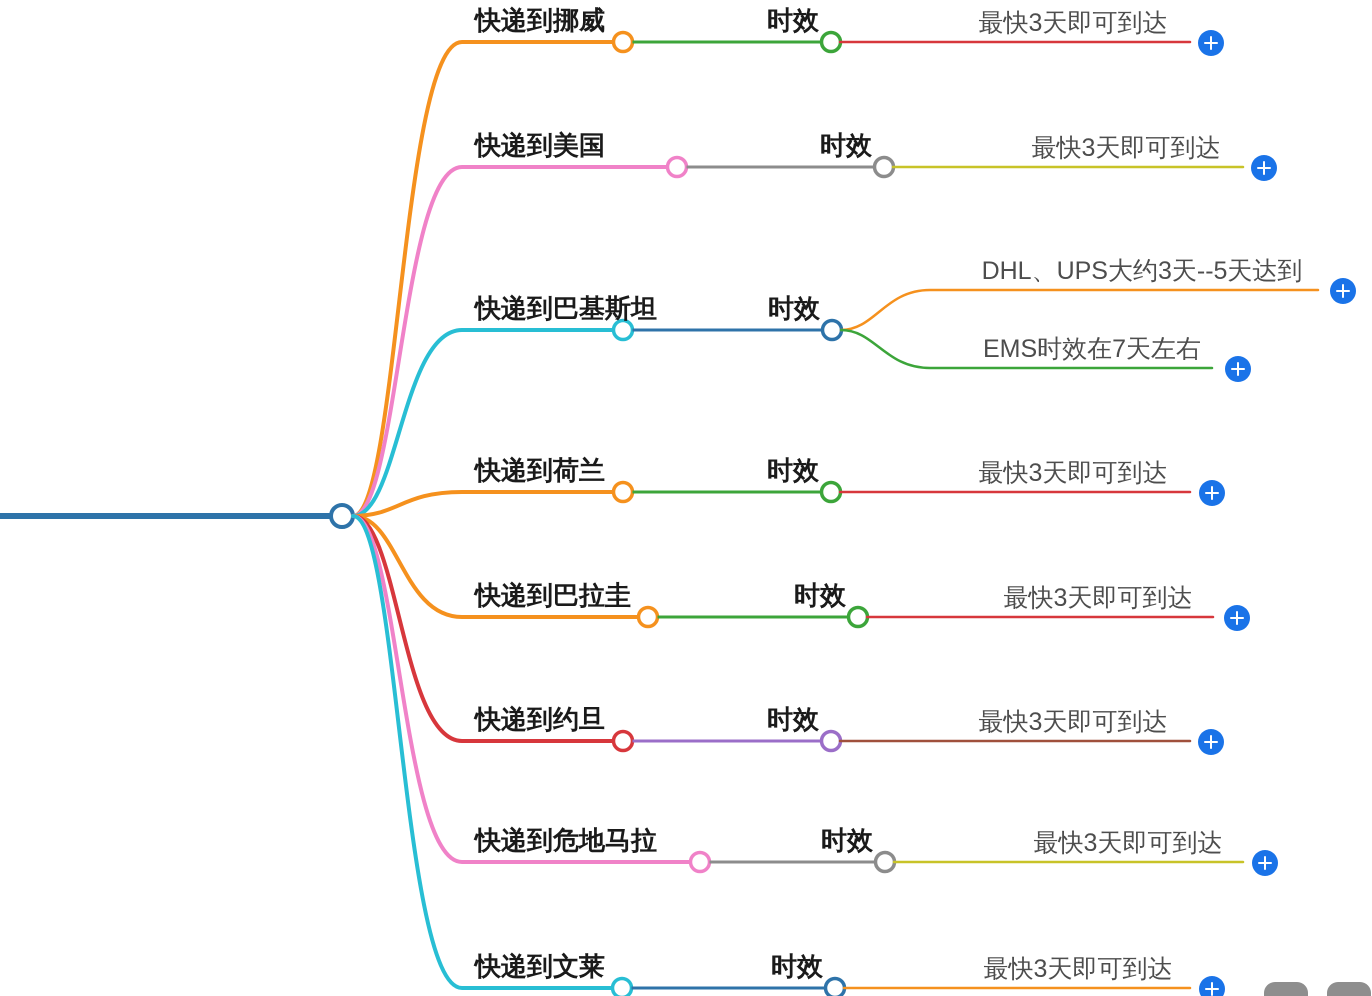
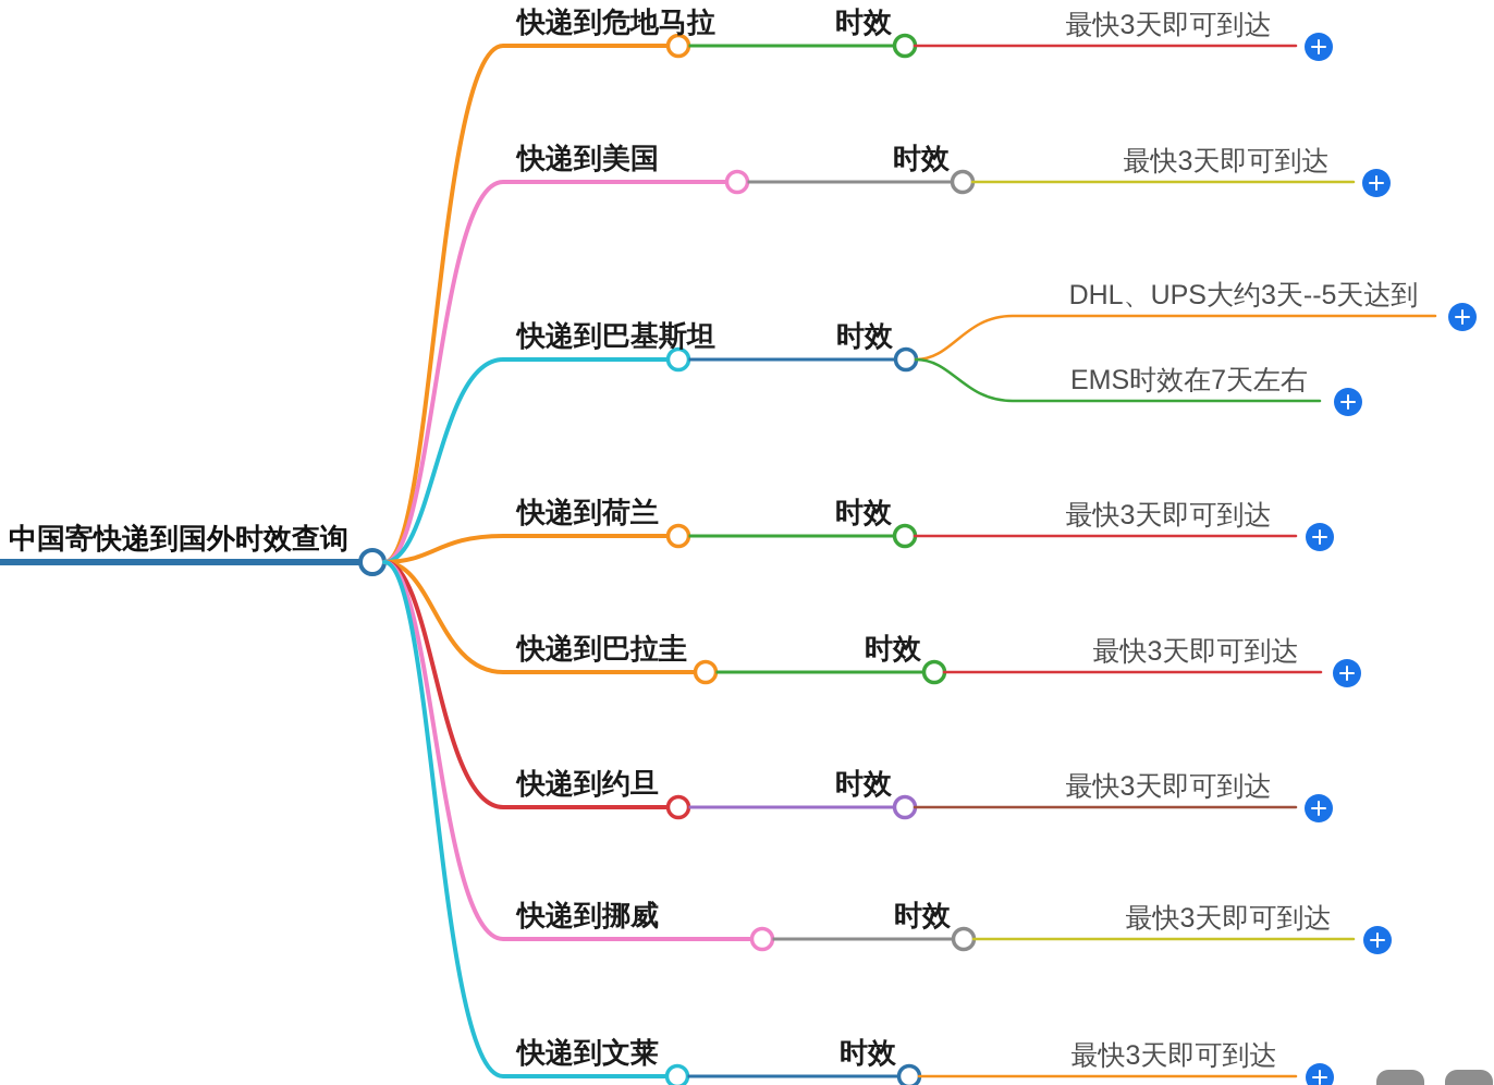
+ 中国寄快递到国外时效查询
- 快递到挪威
+ 快递到危地马拉
  时效
  最快3天即可到达
  快递到美国
  时效
  最快3天即可到达
  快递到巴基斯坦
  时效
  DHL、UPS大约3天--5天达到
  EMS时效在7天左右
  快递到荷兰
  时效
  最快3天即可到达
  快递到巴拉圭
  时效
  最快3天即可到达
  快递到约旦
  时效
  最快3天即可到达
- 快递到危地马拉
+ 快递到挪威
  时效
  最快3天即可到达
  快递到文莱
  时效
  最快3天即可到达
